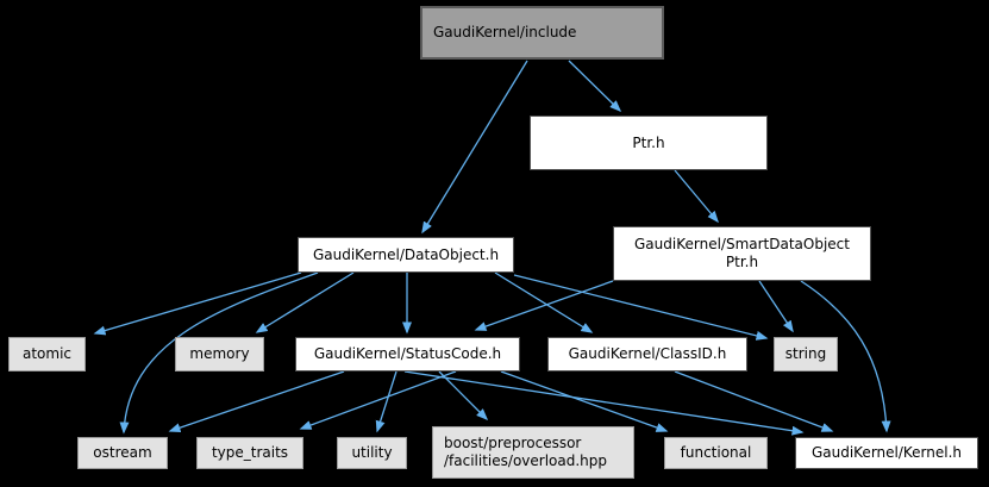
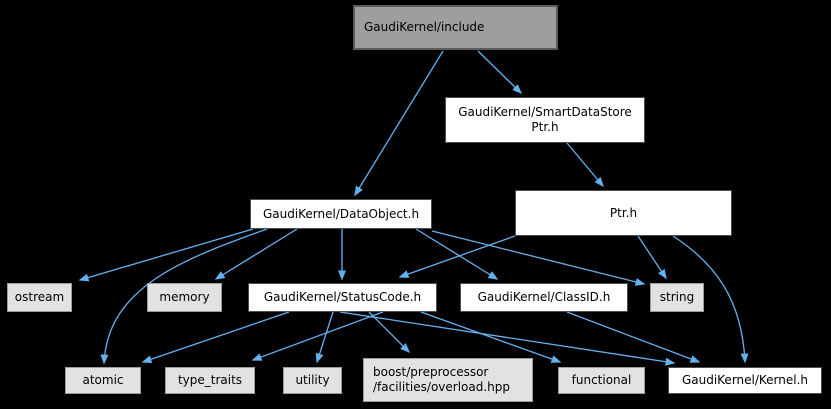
  GaudiKernel/include
+ GaudiKernel/SmartDataStore
  Ptr.h
  GaudiKernel/DataObject.h
- GaudiKernel/SmartDataObject
  Ptr.h
- atomic
+ ostream
  memory
  GaudiKernel/StatusCode.h
  GaudiKernel/ClassID.h
  string
- ostream
+ atomic
  type_traits
  utility
  boost/preprocessor
  /facilities/overload.hpp
  functional
  GaudiKernel/Kernel.h
